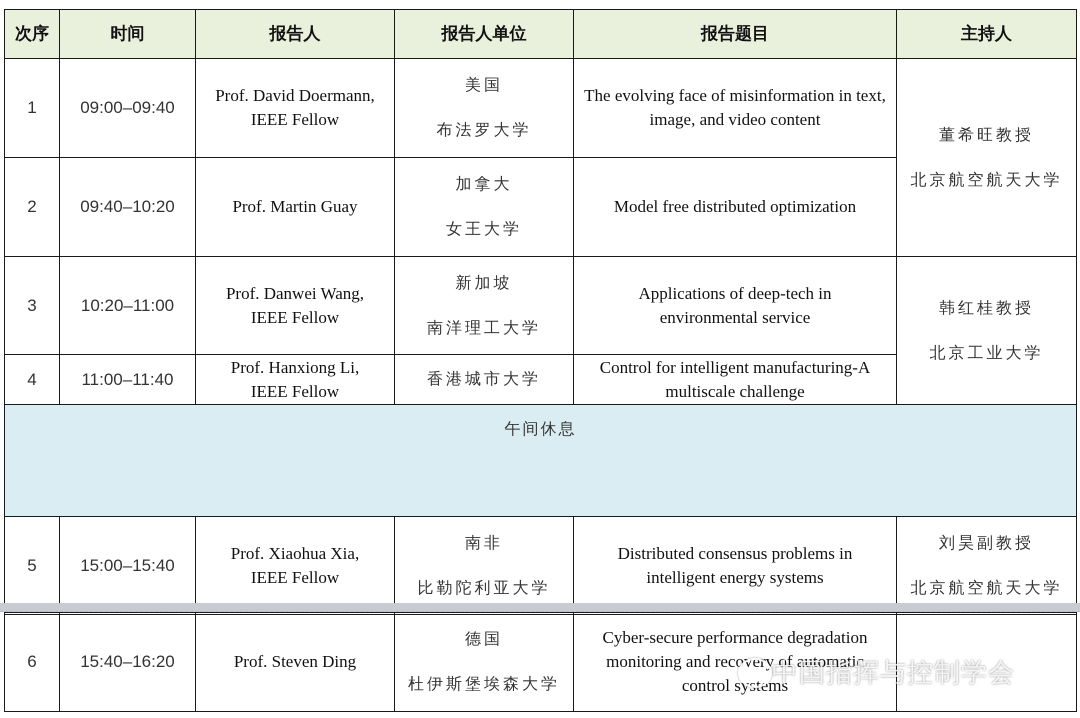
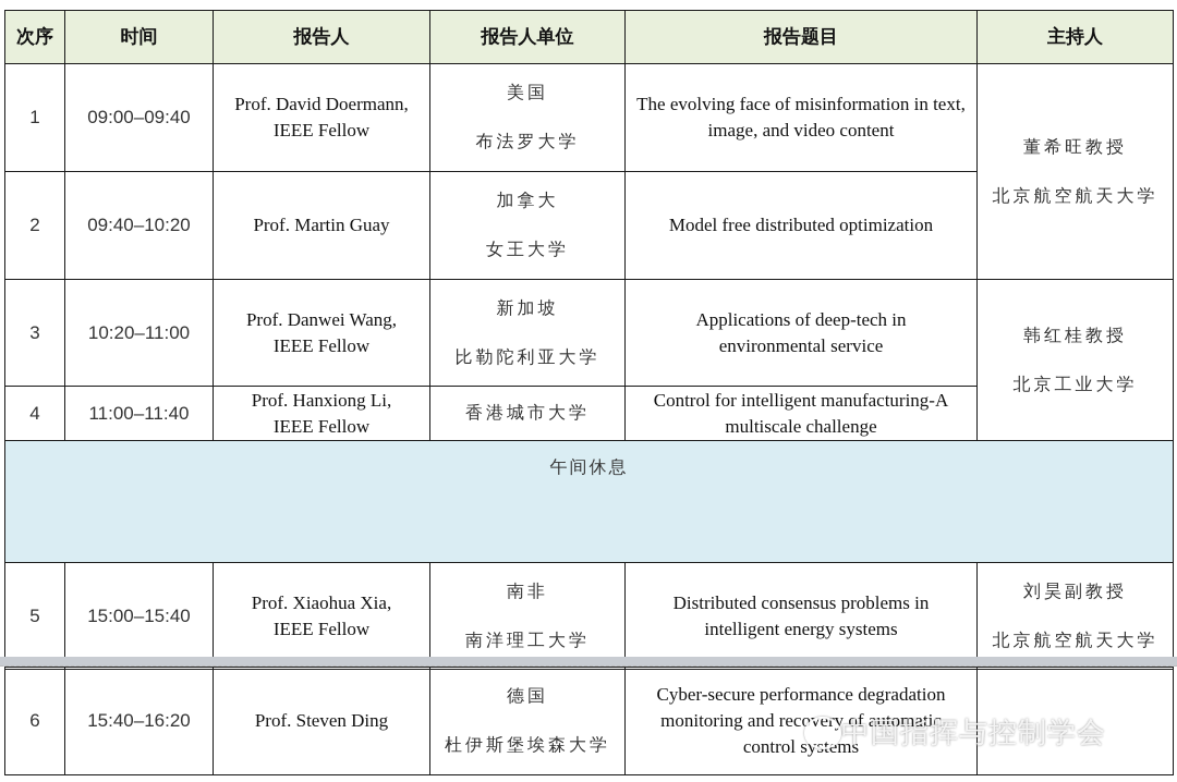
  次序	时间	报告人	报告人单位	报告题目	主持人
  1	09:00–09:40	Prof. David Doermann,IEEE Fellow	美国布法罗大学	The evolving face of misinformation in text, image, and video content	董希旺教授北京航空航天大学
  2	09:40–10:20	Prof. Martin Guay	加拿大女王大学	Model free distributed optimization
- 3	10:20–11:00	Prof. Danwei Wang,IEEE Fellow	新加坡南洋理工大学	Applications of deep-tech in environmental service	韩红桂教授北京工业大学
+ 3	10:20–11:00	Prof. Danwei Wang,IEEE Fellow	新加坡比勒陀利亚大学	Applications of deep-tech in environmental service	韩红桂教授北京工业大学
  4	11:00–11:40	Prof. Hanxiong Li,IEEE Fellow	香港城市大学	Control for intelligent manufacturing-A multiscale challenge
  午间休息
- 5	15:00–15:40	Prof. Xiaohua Xia,IEEE Fellow	南非比勒陀利亚大学	Distributed consensus problems in intelligent energy systems	刘昊副教授北京航空航天大学
+ 5	15:00–15:40	Prof. Xiaohua Xia,IEEE Fellow	南非南洋理工大学	Distributed consensus problems in intelligent energy systems	刘昊副教授北京航空航天大学
  6	15:40–16:20	Prof. Steven Ding	德国杜伊斯堡埃森大学	Cyber-secure performance degradation monitoring and recovery of automatic control systems
  中国指挥与控制学会
